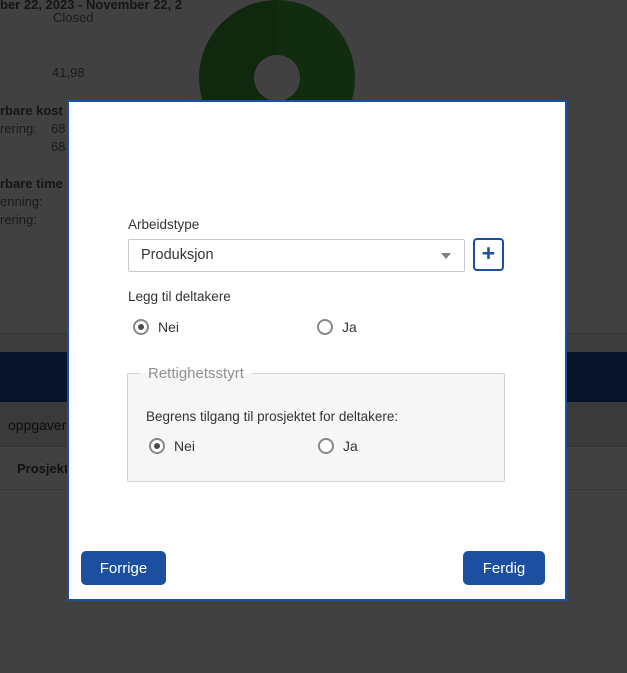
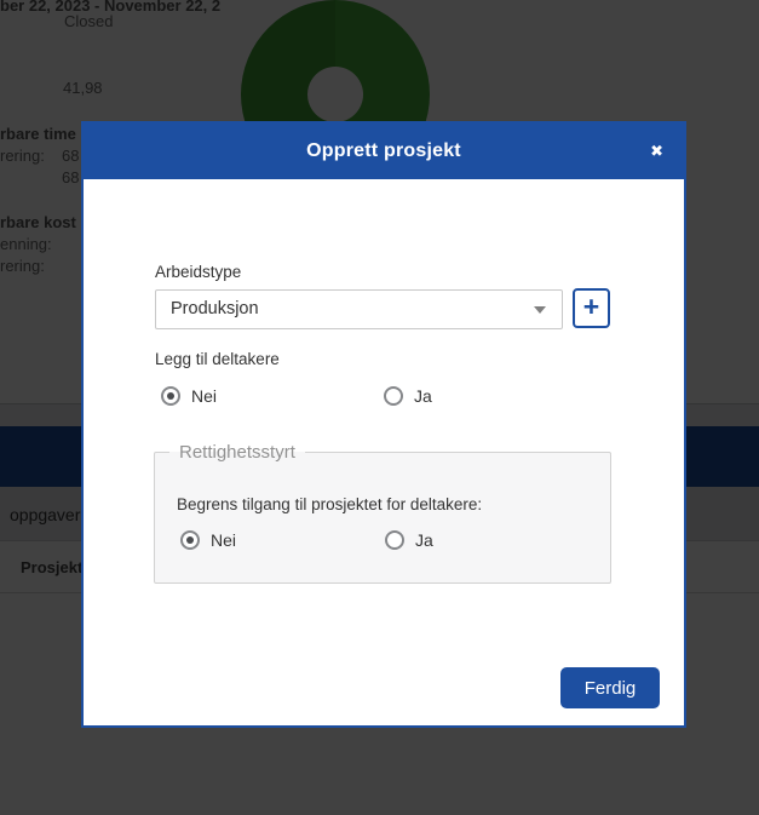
  ber 22, 2023 - November 22, 2
  Closed
  41,98
- rbare kost
+ rbare time
  rering:
  68
  68
- rbare time
+ rbare kost
  enning:
  rering:
  oppgaver
  Prosjek
+ Opprett prosjekt
+ ✖
  Arbeidstype
  Produksjon
  +
  Legg til deltakere
  Nei
  Ja
  Rettighetsstyrt
  Begrens tilgang til prosjektet for deltakere:
  Nei
  Ja
- Forrige
  Ferdig
